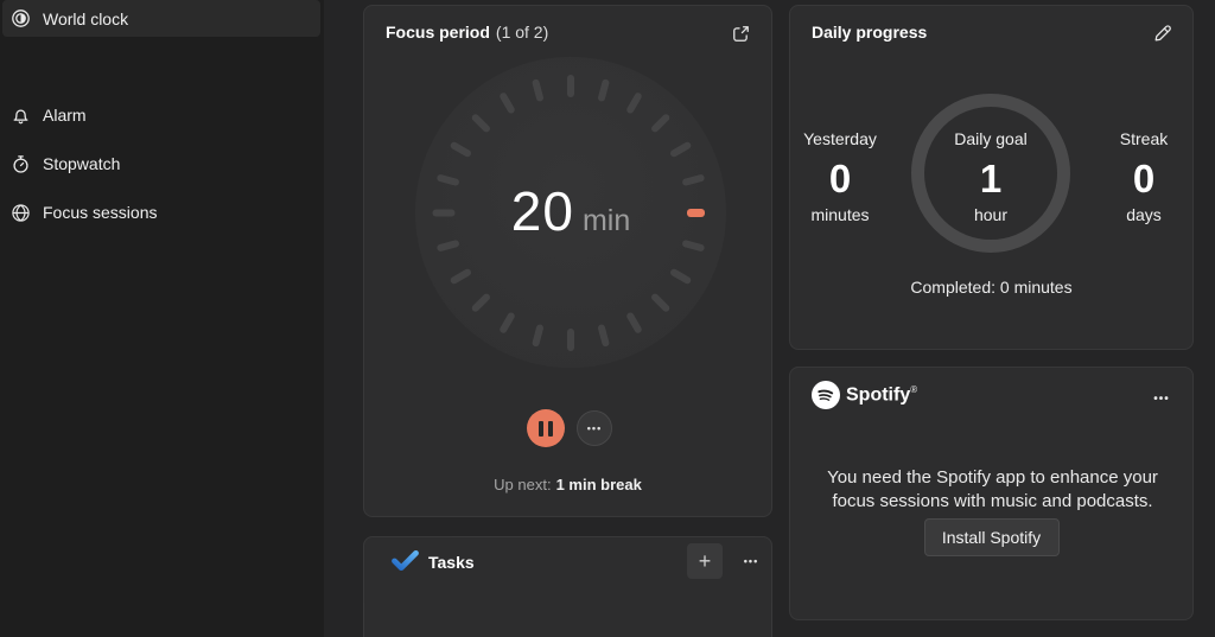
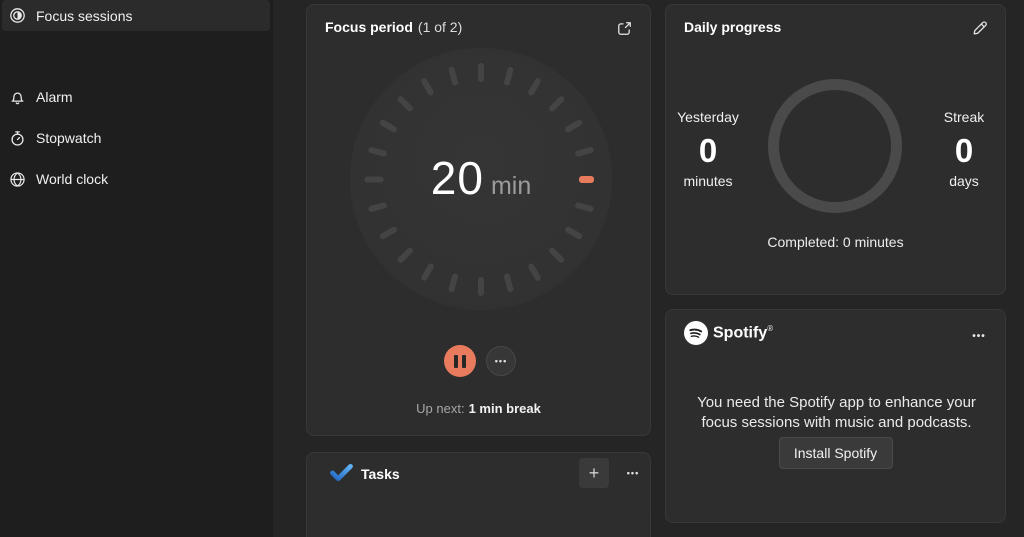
- World clock
+ Focus sessions
  Alarm
  Stopwatch
- Focus sessions
+ World clock
  Focus period (1 of 2)
  20 min
  •••
  Up next: 1 min break
  Tasks
  +
  •••
  Daily progress
  Yesterday
  0
  minutes
- Daily goal
- 1
- hour
  Streak
  0
  days
  Completed: 0 minutes
  Spotify®
  •••
  You need the Spotify app to enhance your focus sessions with music and podcasts.
  Install Spotify
